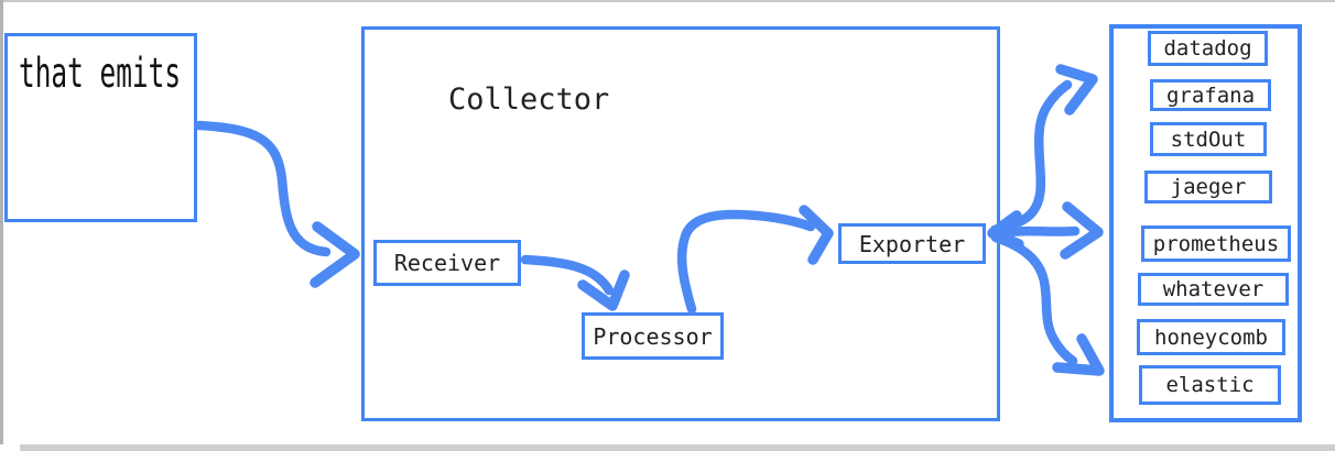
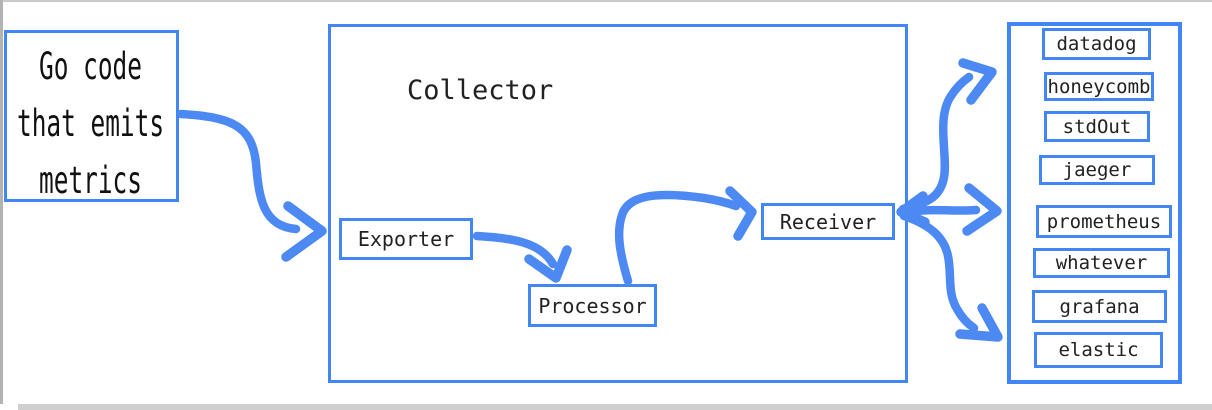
+ Go code
  that emits
+ metrics
  Collector
- Receiver
+ Exporter
  Processor
- Exporter
+ Receiver
  datadog
- grafana
+ honeycomb
  stdOut
  jaeger
  prometheus
  whatever
- honeycomb
+ grafana
  elastic
